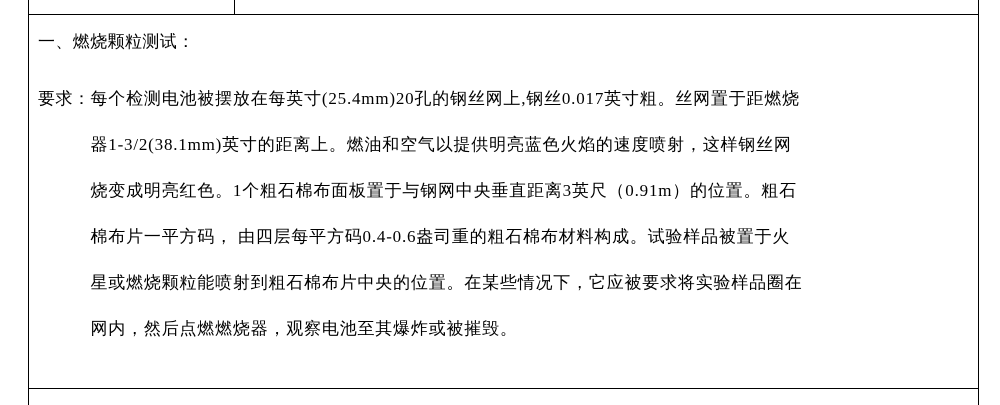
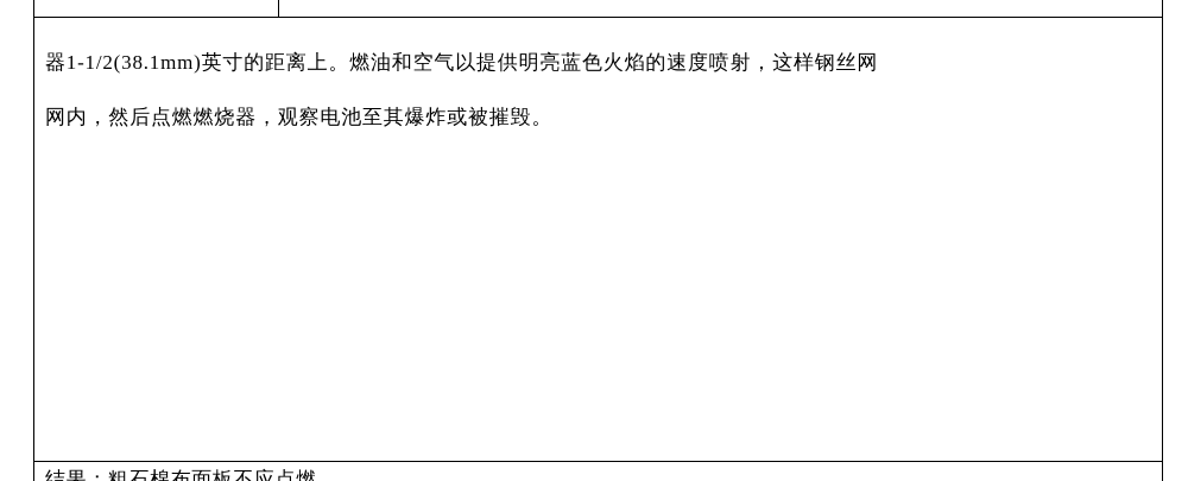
- 一、燃烧颗粒测试：
- 要求：
- 每个检测电池被摆放在每英寸(25.4mm)20孔的钢丝网上,钢丝0.017英寸粗。丝网置于距燃烧
- 器1-3/2(38.1mm)英寸的距离上。燃油和空气以提供明亮蓝色火焰的速度喷射，这样钢丝网
+ 器1-1/2(38.1mm)英寸的距离上。燃油和空气以提供明亮蓝色火焰的速度喷射，这样钢丝网
- 烧变成明亮红色。1个粗石棉布面板置于与钢网中央垂直距离3英尺（0.91m）的位置。粗石
- 棉布片一平方码， 由四层每平方码0.4-0.6盎司重的粗石棉布材料构成。试验样品被置于火
- 星或燃烧颗粒能喷射到粗石棉布片中央的位置。在某些情况下，它应被要求将实验样品圈在
  网内，然后点燃燃烧器，观察电池至其爆炸或被摧毁。
+ 结果：粗石棉布面板不应点燃
